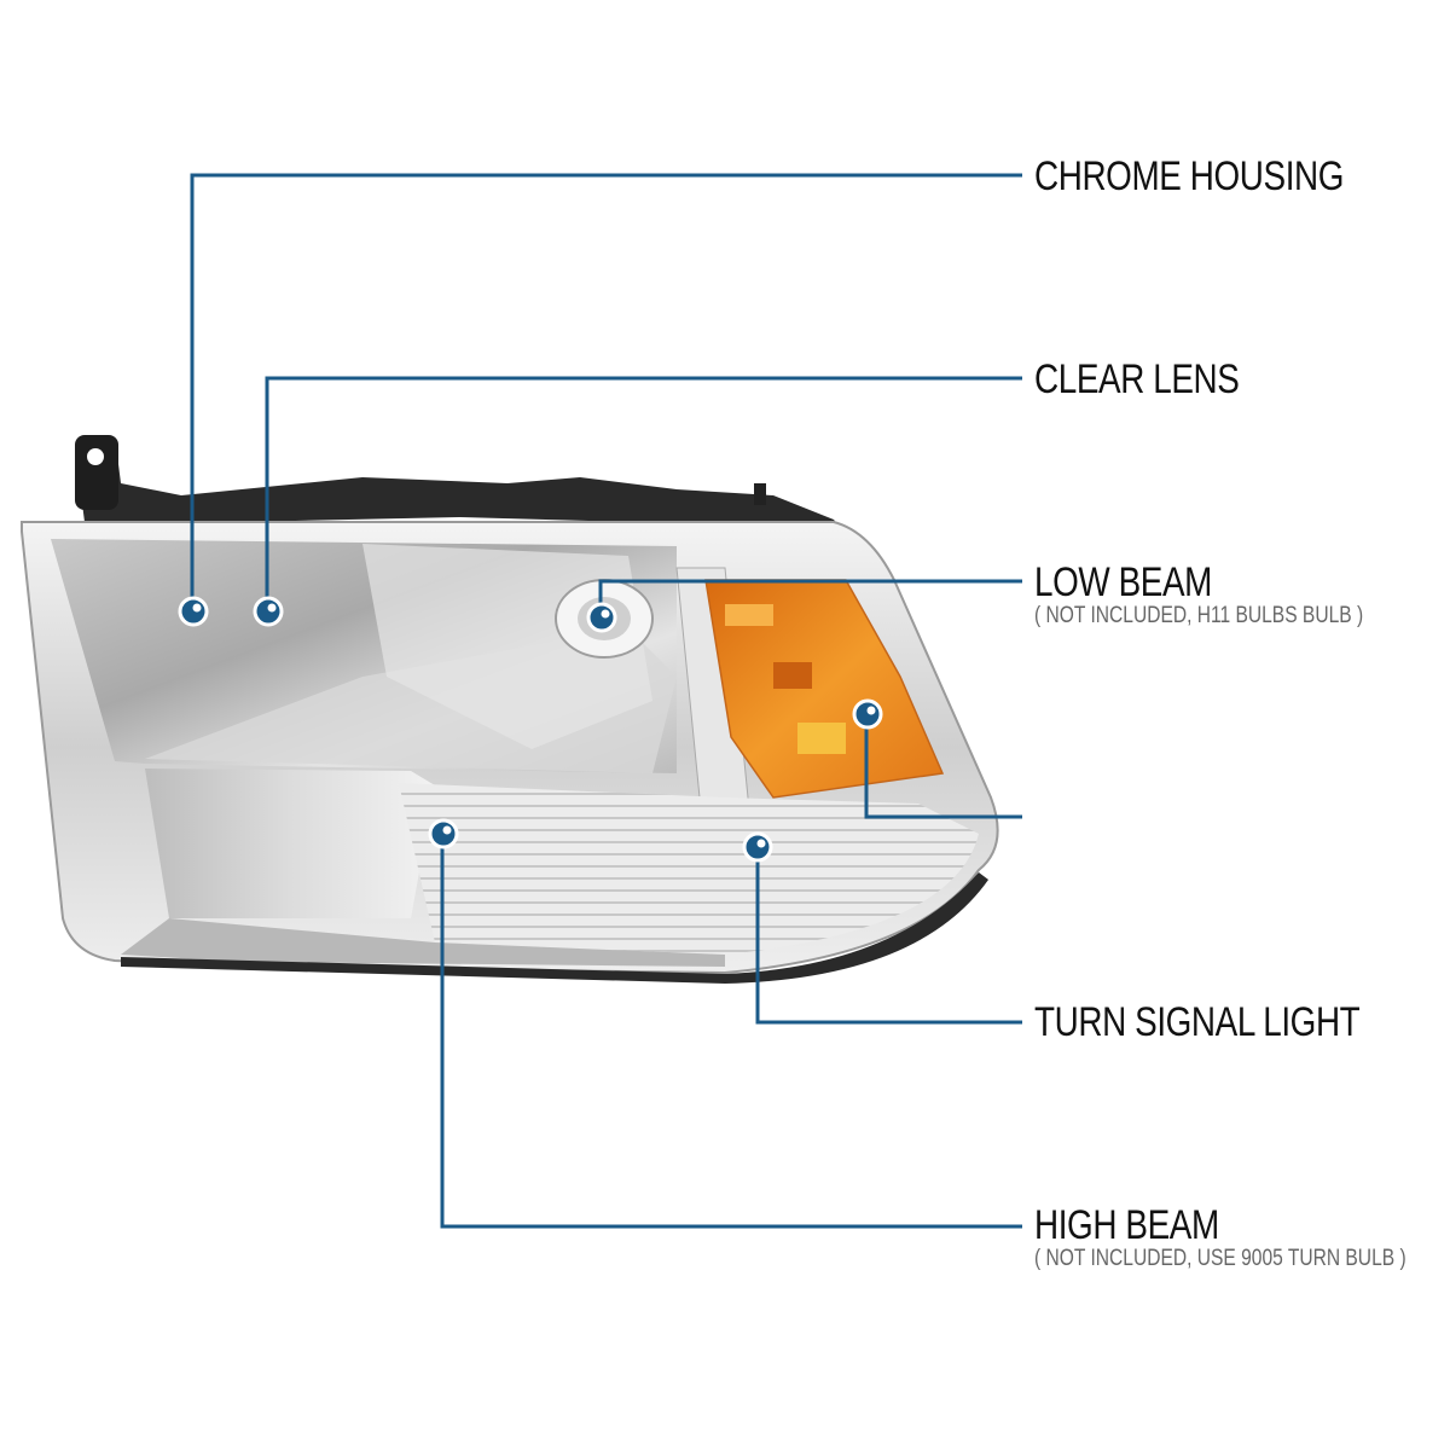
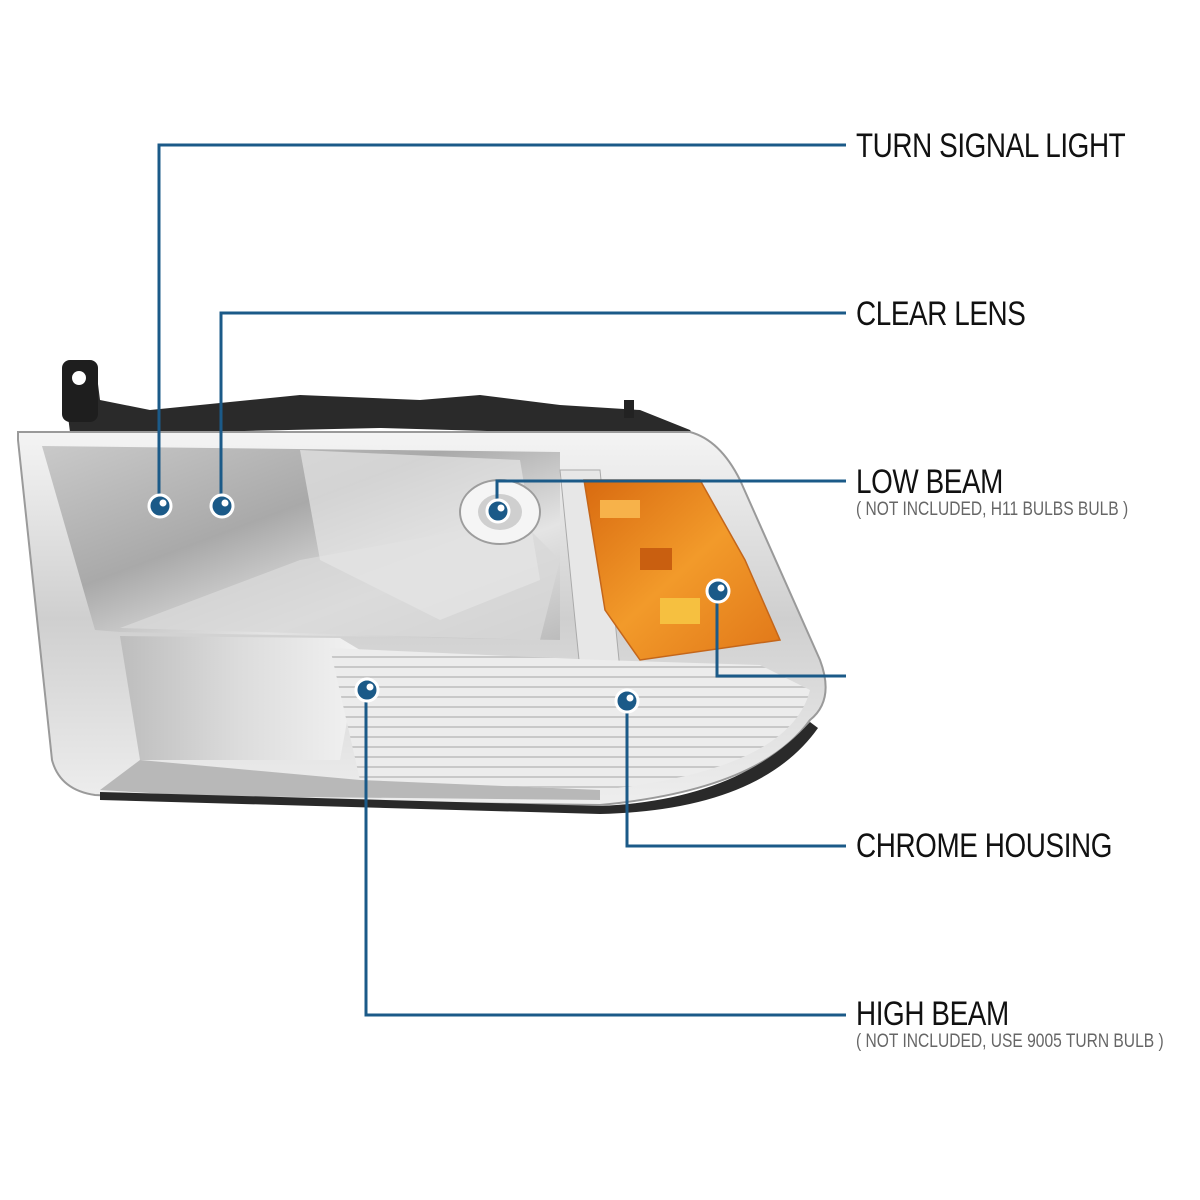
- CHROME HOUSING
+ TURN SIGNAL LIGHT
  CLEAR LENS
  LOW BEAM
  ( NOT INCLUDED, H11 BULBS BULB )
- TURN SIGNAL LIGHT
+ CHROME HOUSING
  HIGH BEAM
  ( NOT INCLUDED, USE 9005 TURN BULB )
